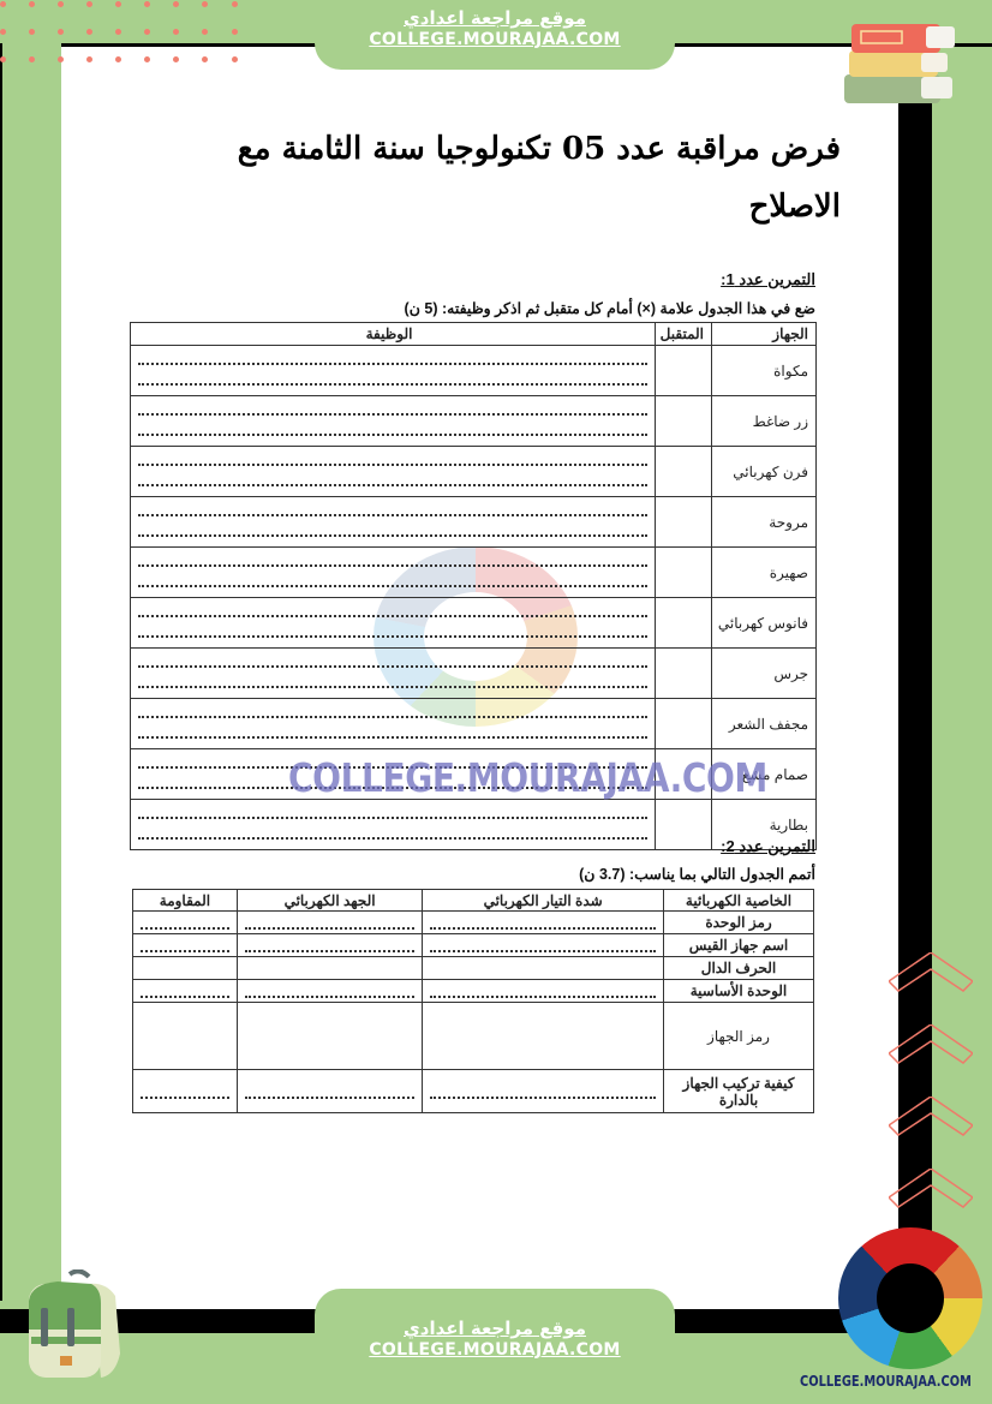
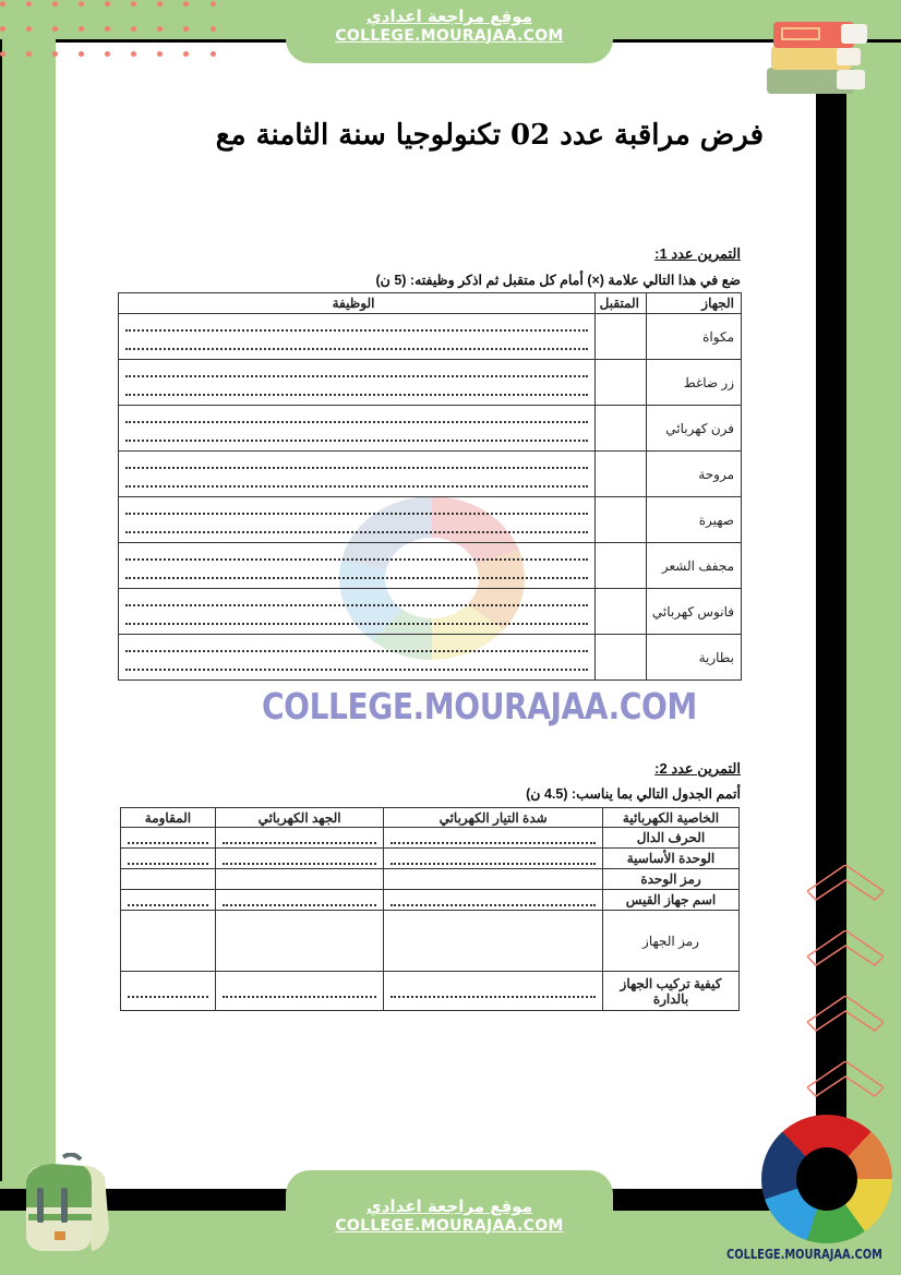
  موقع مراجعة اعدادي
  COLLEGE.MOURAJAA.COM
- فرض مراقبة عدد 05 تكنولوجيا سنة الثامنة مع
+ فرض مراقبة عدد 02 تكنولوجيا سنة الثامنة مع
- الاصلاح
  التمرين عدد 1:
- ضع في هذا الجدول علامة (×) أمام كل متقبل ثم اذكر وظيفته: (5 ن)
+ ضع في هذا التالي علامة (×) أمام كل متقبل ثم اذكر وظيفته: (5 ن)
  الجهاز	المتقبل	الوظيفة
  مكواة
  زر ضاغط
  فرن كهربائي
  مروحة
  صهيرة
- فانوس كهربائي
+ مجفف الشعر
- جرس
- مجفف الشعر
+ فانوس كهربائي
- صمام مشع
  بطارية
  COLLEGE.MOURAJAA.COM
  التمرين عدد 2:
- أتمم الجدول التالي بما يناسب: (3.7 ن)
+ أتمم الجدول التالي بما يناسب: (4.5 ن)
  الخاصية الكهربائية	شدة التيار الكهربائي	الجهد الكهربائي	المقاومة
- رمز الوحدة
+ الحرف الدال
- اسم جهاز القيس
+ الوحدة الأساسية
- الحرف الدال
+ رمز الوحدة
- الوحدة الأساسية
+ اسم جهاز القيس
  رمز الجهاز
  كيفية تركيب الجهاز بالدارة
  موقع مراجعة اعدادي
  COLLEGE.MOURAJAA.COM
  COLLEGE.MOURAJAA.COM
